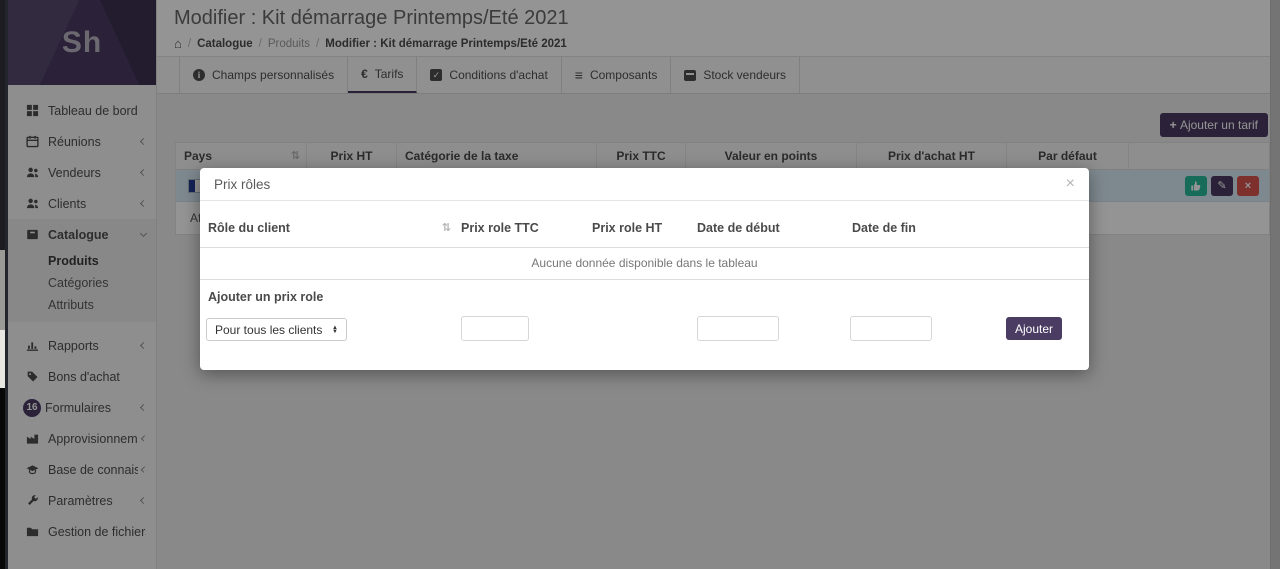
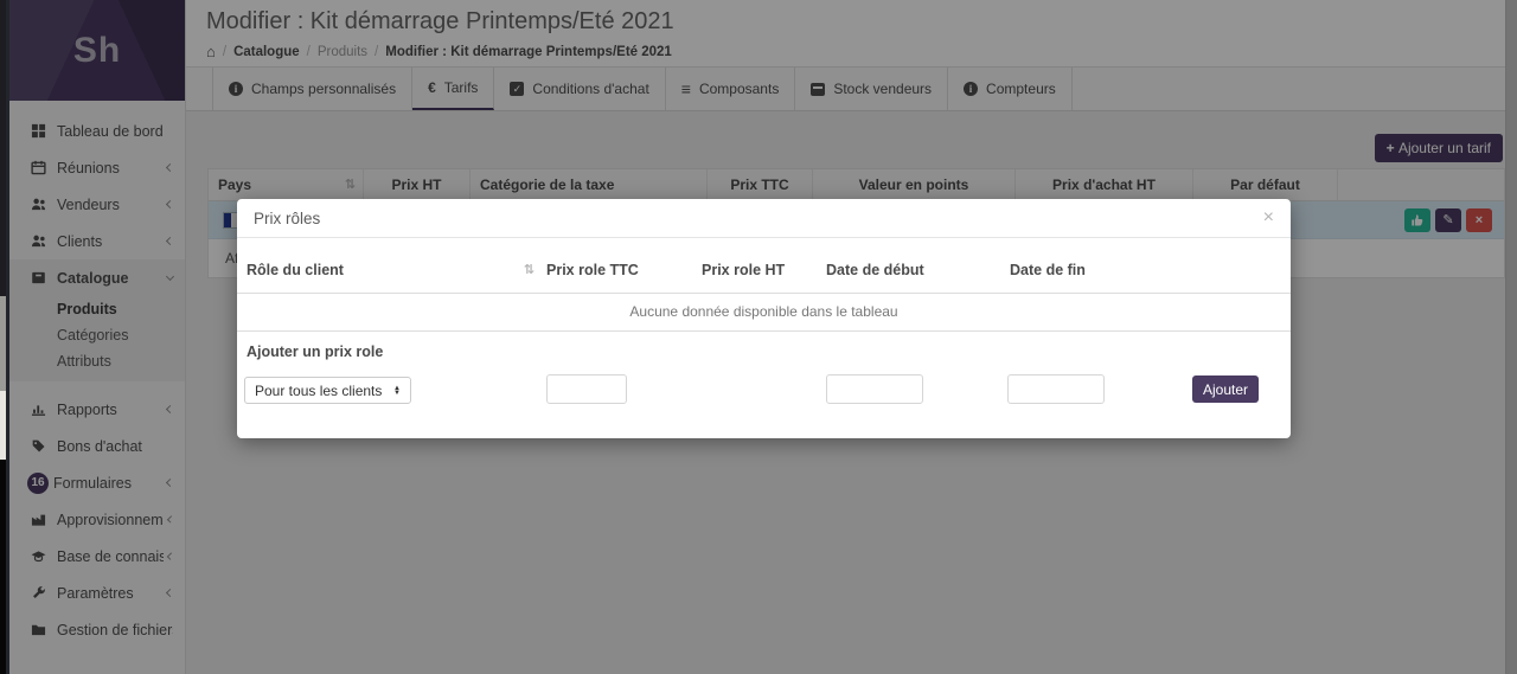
  Sh
  Tableau de bord
  Réunions
  Vendeurs
  Clients
  Catalogue
  Produits
  Catégories
  Attributs
  Rapports
  Bons d'achat
  16
  Formulaires
  Approvisionnem
  Paramètres
  Gestion de fichier
  Modifier : Kit démarrage Printemps/Eté 2021
  ⌂
  /
  Catalogue
  /
  Produits
  /
  Modifier : Kit démarrage Printemps/Eté 2021
  Champs personnalisés
  Tarifs
  Conditions d'achat
  Composants
  Stock vendeurs
+ Compteurs
  Ajouter un tarif
  Pays
  ⇅
  Prix HT
  Catégorie de la taxe
  Prix TTC
  Valeur en points
  Prix d'achat HT
  Par défaut
  ✎
  ×
  Prix rôles
  ×
  Rôle du client
  ⇅
  Prix role TTC
  Prix role HT
  Date de début
  Date de fin
  Aucune donnée disponible dans le tableau
  Ajouter un prix role
  Pour tous les clients
  Ajouter
